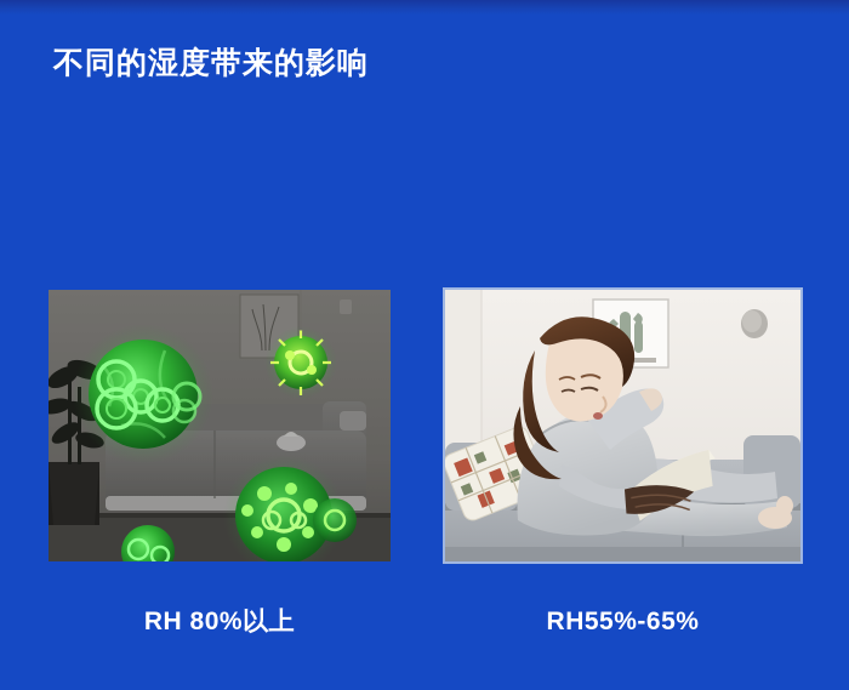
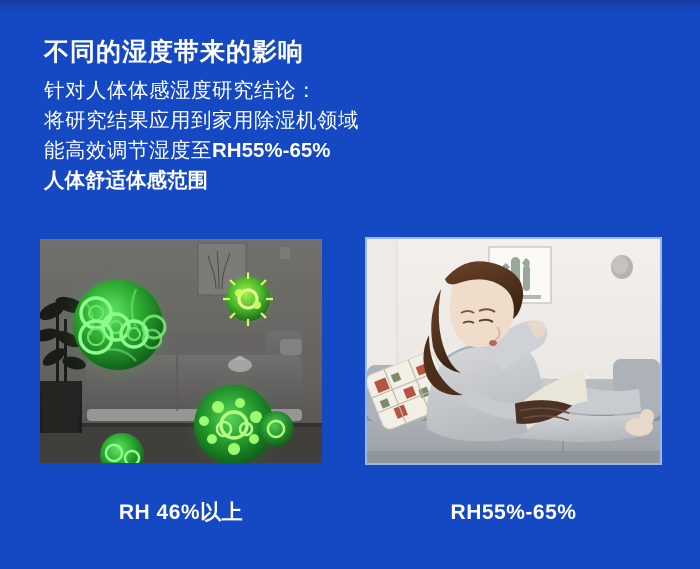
  不同的湿度带来的影响
+ 针对人体体感湿度研究结论：
+ 将研究结果应用到家用除湿机领域
+ 能高效调节湿度至RH55%-65%
+ 人体舒适体感范围
- RH 80%以上
+ RH 46%以上
  RH55%-65%
